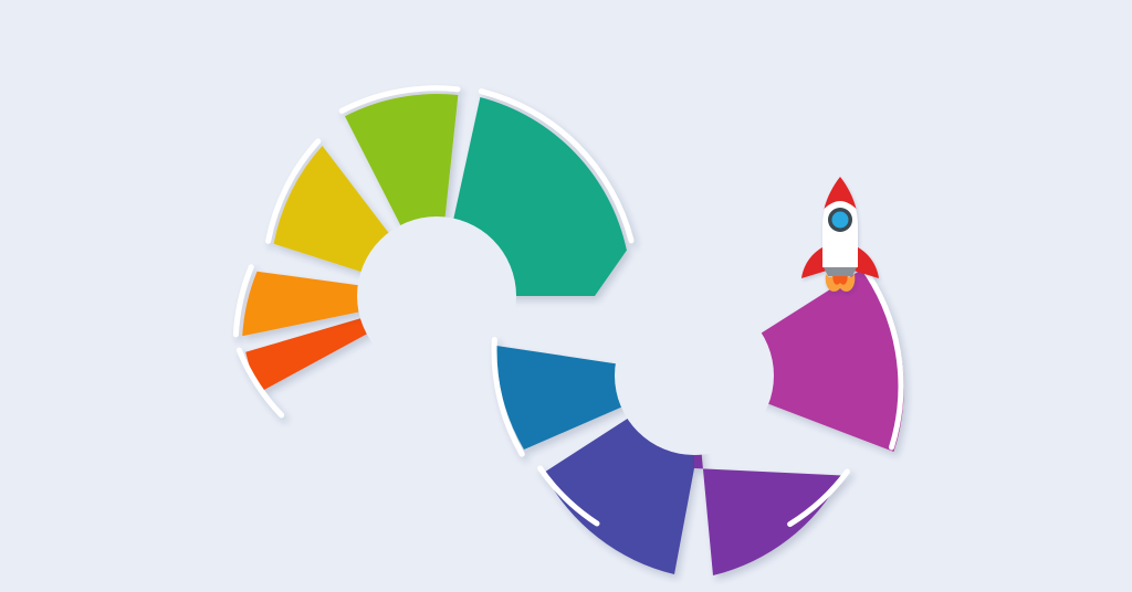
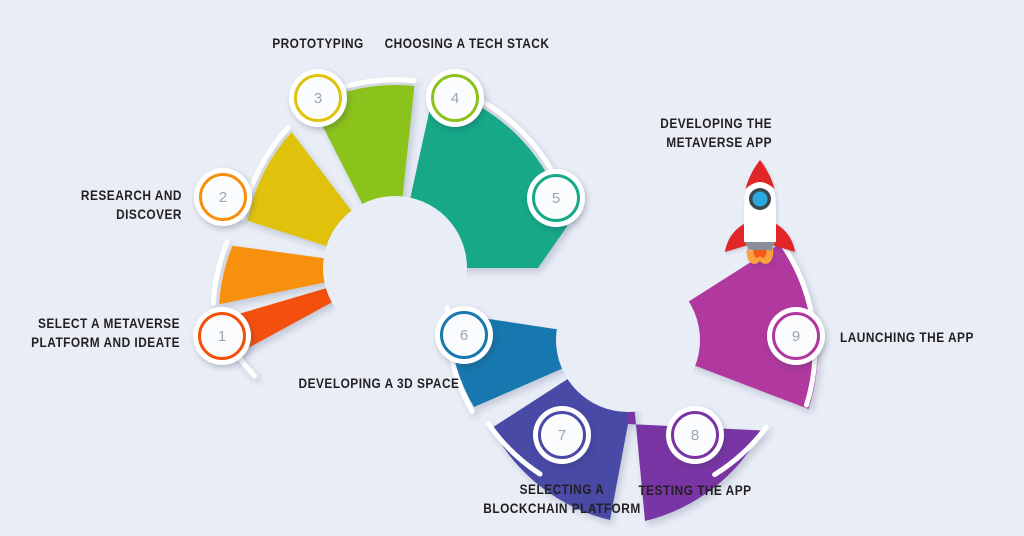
+ 1
+ 2
+ 3
+ 4
+ 5
+ 6
+ 7
+ 8
+ 9
+ SELECT A METAVERSE
+ PLATFORM AND IDEATE
+ RESEARCH AND DISCOVER
+ PROTOTYPING
+ CHOOSING A TECH STACK
+ DEVELOPING THE
+ METAVERSE APP
+ DEVELOPING A 3D SPACE
+ SELECTING A
+ BLOCKCHAIN PLATFORM
+ TESTING THE APP
+ LAUNCHING THE APP
